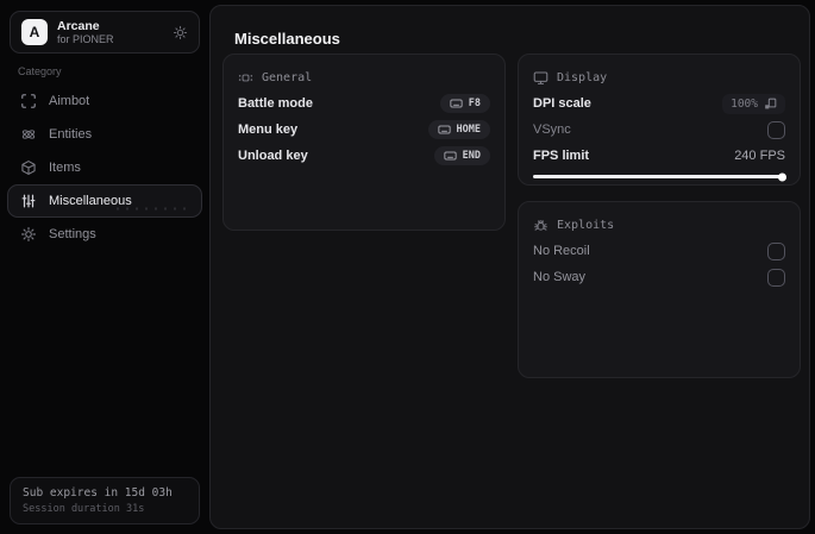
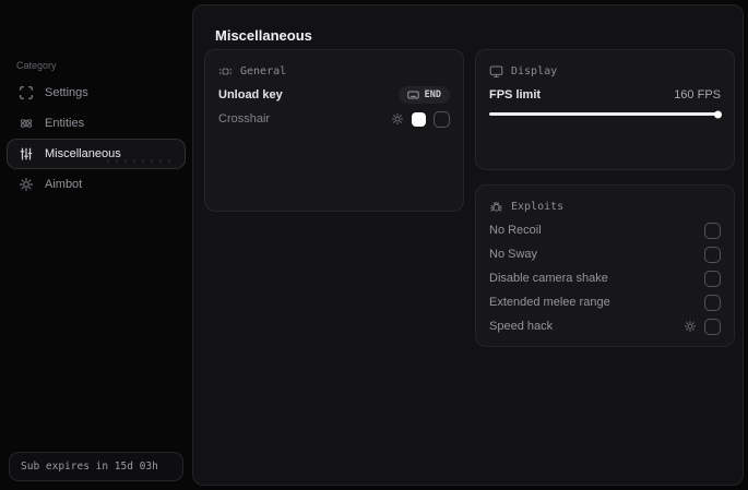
- A
- Arcane
- for PIONER
  Category
- Aimbot
+ Settings
  Entities
- Items
  Miscellaneous
- Settings
+ Aimbot
  Sub expires in 15d 03h
- Session duration 31s
  Miscellaneous
  General
- Battle mode
- F8
- Menu key
- HOME
  Unload key
  END
+ Crosshair
  Display
- DPI scale
- 100%
- VSync
  FPS limit
- 240 FPS
+ 160 FPS
  Exploits
  No Recoil
  No Sway
+ Disable camera shake
+ Extended melee range
+ Speed hack
